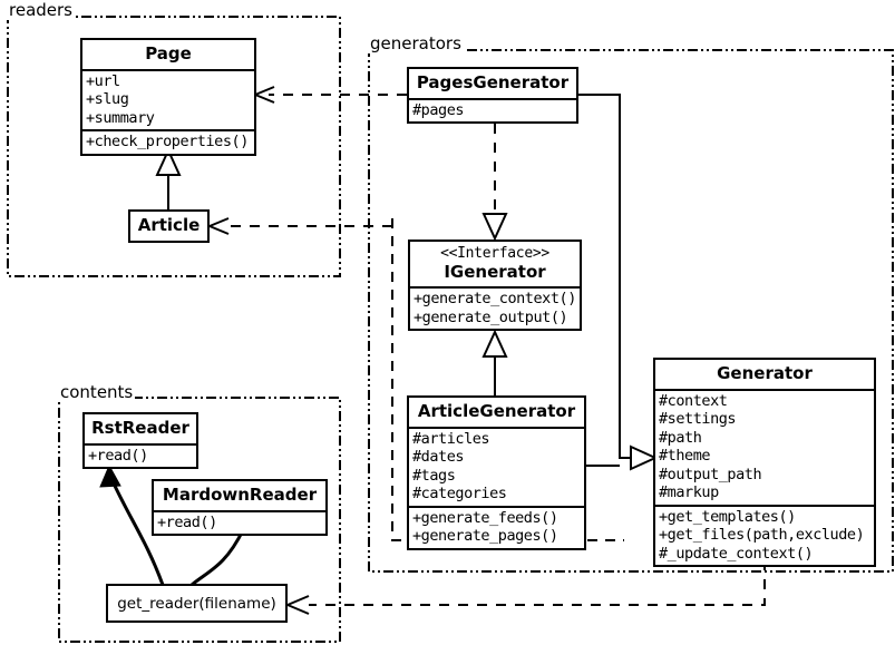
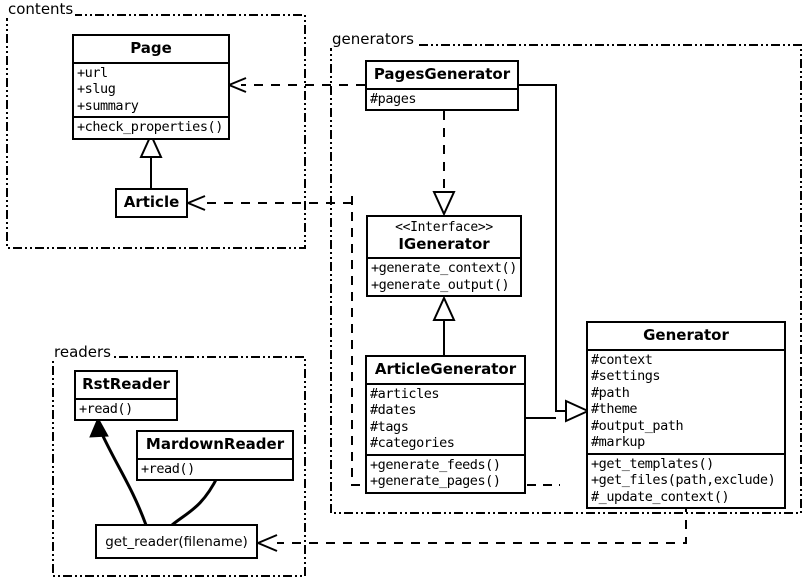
- readers
+ contents
  generators
- contents
+ readers
  Page
  +url
  +slug
  +summary
  +check_properties()
  Article
  PagesGenerator
  #pages
  <<Interface>>
  IGenerator
  +generate_context()
  +generate_output()
  ArticleGenerator
  #articles
  #dates
  #tags
  #categories
  +generate_feeds()
  +generate_pages()
  Generator
  #context
  #settings
  #path
  #theme
  #output_path
  #markup
  +get_templates()
  +get_files(path,exclude)
  #_update_context()
  RstReader
  +read()
  MardownReader
  +read()
  get_reader(filename)
